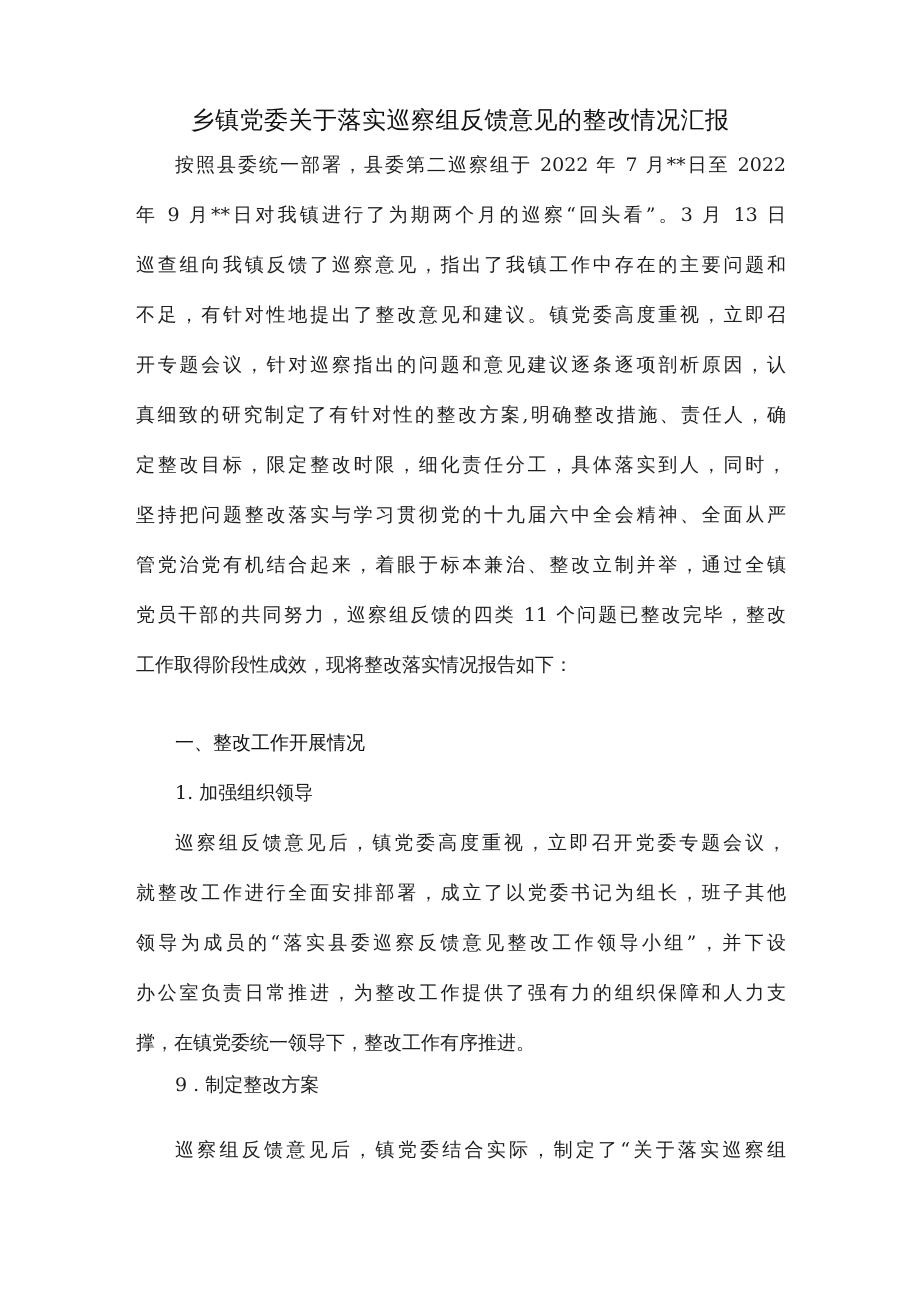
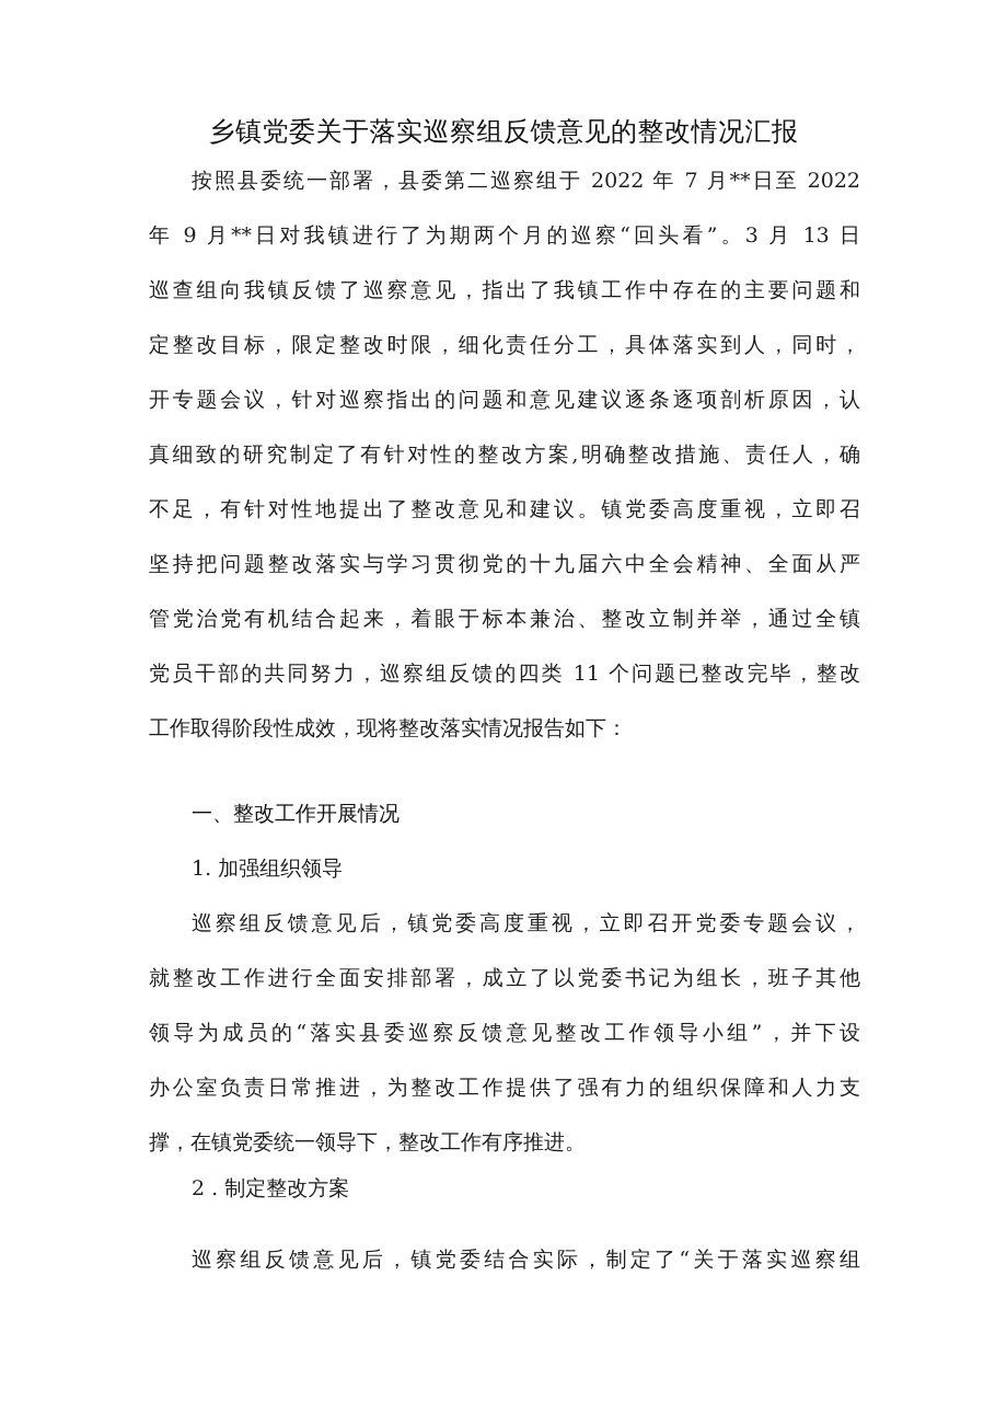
  乡镇党委关于落实巡察组反馈意见的整改情况汇报
  按照县委统一部署，县委第二巡察组于 2022 年 7 月**日至 2022
  年 9 月**日对我镇进行了为期两个月的巡察“回头看”。3 月 13 日
  巡查组向我镇反馈了巡察意见，指出了我镇工作中存在的主要问题和
- 不足，有针对性地提出了整改意见和建议。镇党委高度重视，立即召
+ 定整改目标，限定整改时限，细化责任分工，具体落实到人，同时，
  开专题会议，针对巡察指出的问题和意见建议逐条逐项剖析原因，认
  真细致的研究制定了有针对性的整改方案,明确整改措施、责任人，确
- 定整改目标，限定整改时限，细化责任分工，具体落实到人，同时，
+ 不足，有针对性地提出了整改意见和建议。镇党委高度重视，立即召
  坚持把问题整改落实与学习贯彻党的十九届六中全会精神、全面从严
  管党治党有机结合起来，着眼于标本兼治、整改立制并举，通过全镇
  党员干部的共同努力，巡察组反馈的四类 11 个问题已整改完毕，整改
  工作取得阶段性成效，现将整改落实情况报告如下：
  一、整改工作开展情况
  1. 加强组织领导
  巡察组反馈意见后，镇党委高度重视，立即召开党委专题会议，
  就整改工作进行全面安排部署，成立了以党委书记为组长，班子其他
  领导为成员的“落实县委巡察反馈意见整改工作领导小组”，并下设
  办公室负责日常推进，为整改工作提供了强有力的组织保障和人力支
  撑，在镇党委统一领导下，整改工作有序推进。
- 9 . 制定整改方案
+ 2 . 制定整改方案
  巡察组反馈意见后，镇党委结合实际，制定了“关于落实巡察组
